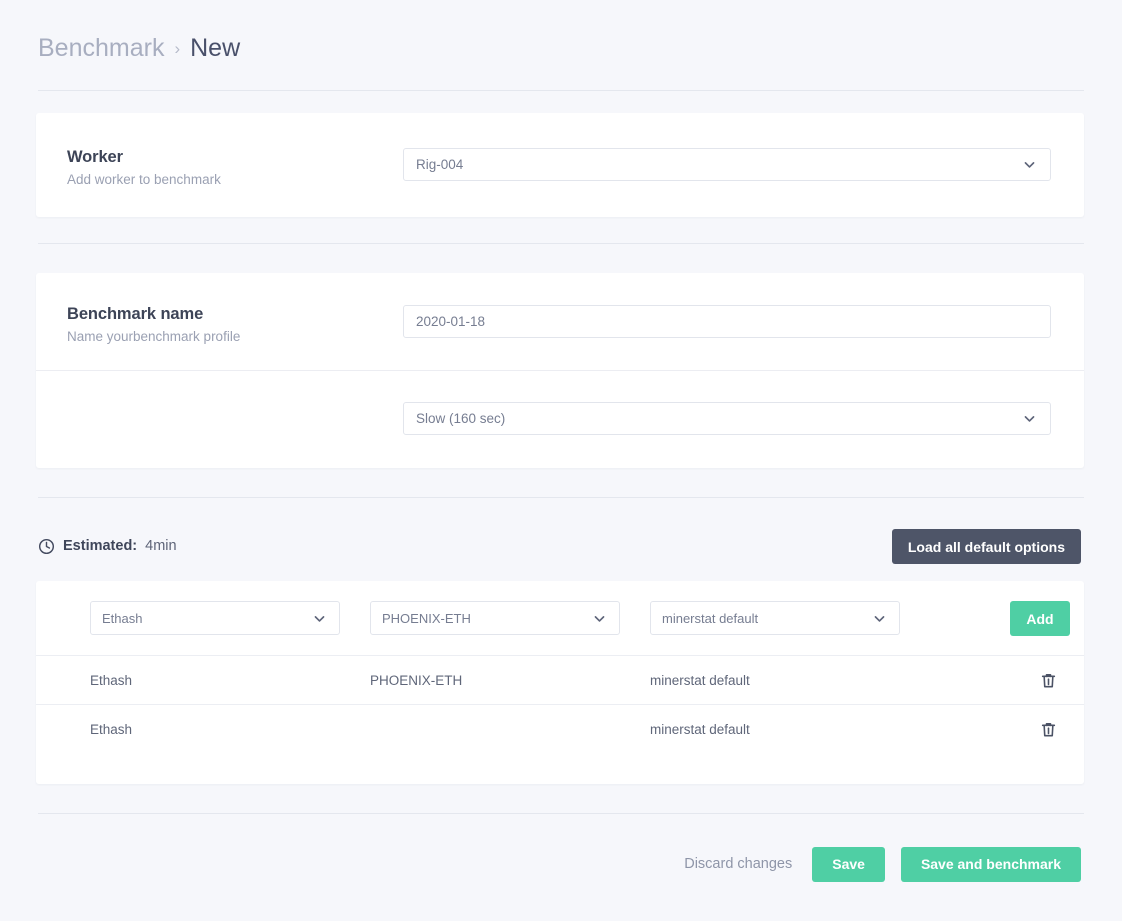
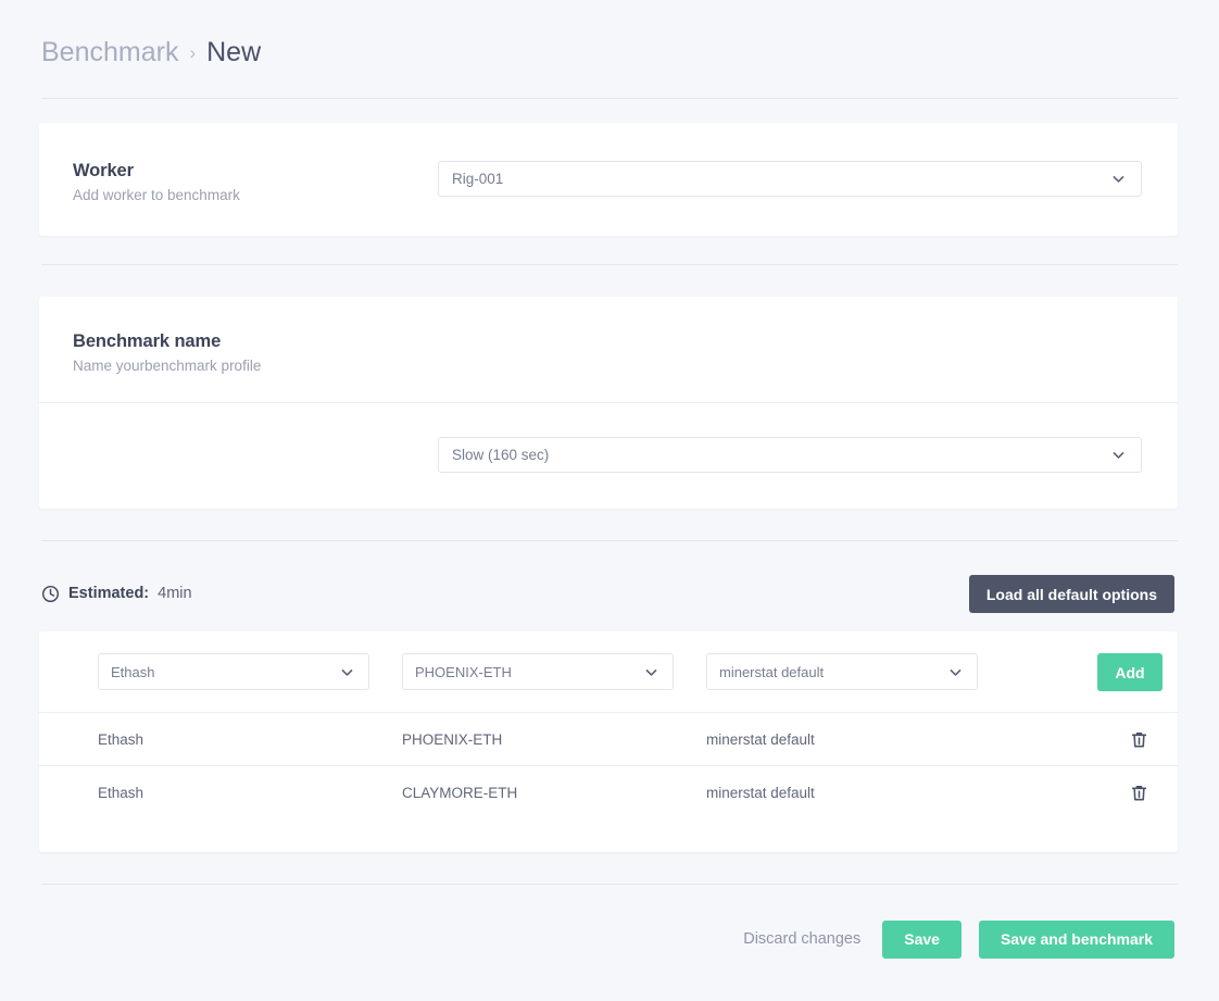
  Benchmark › New
  Worker
  Add worker to benchmark
- Rig-004
+ Rig-001
  Benchmark name
  Name yourbenchmark profile
- 2020-01-18
  Slow (160 sec)
  Estimated:
  4min
  Load all default options
  Ethash
  PHOENIX-ETH
  minerstat default
  Add
  Ethash
  PHOENIX-ETH
  minerstat default
  Ethash
+ CLAYMORE-ETH
  minerstat default
  Discard changes
  Save
  Save and benchmark
